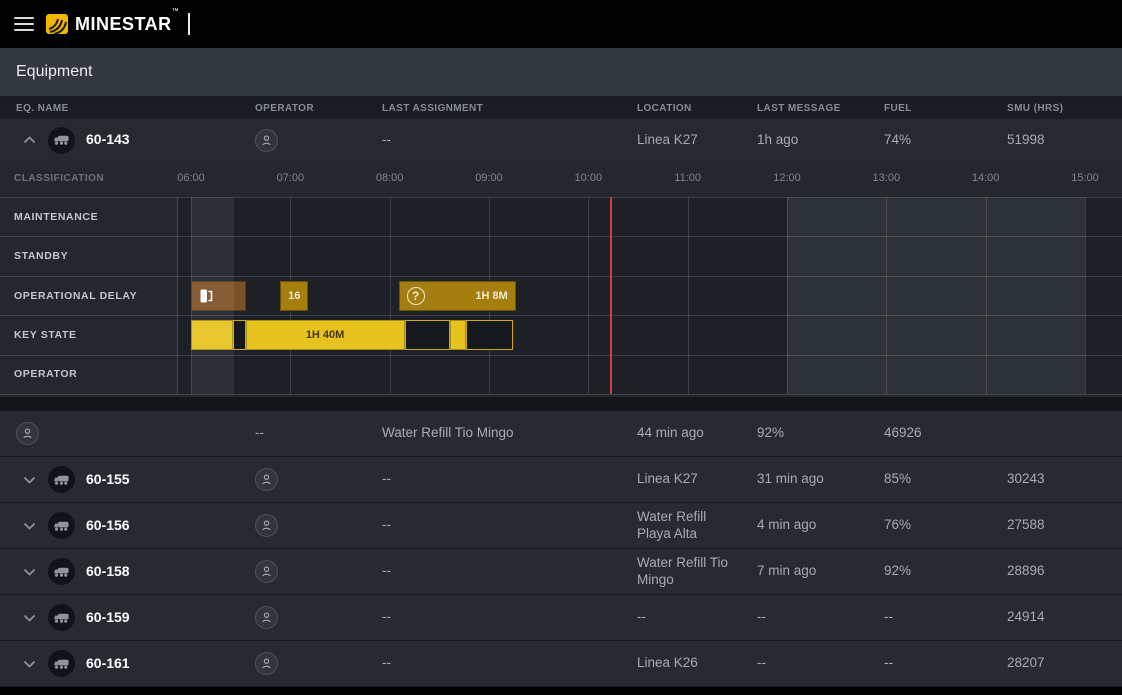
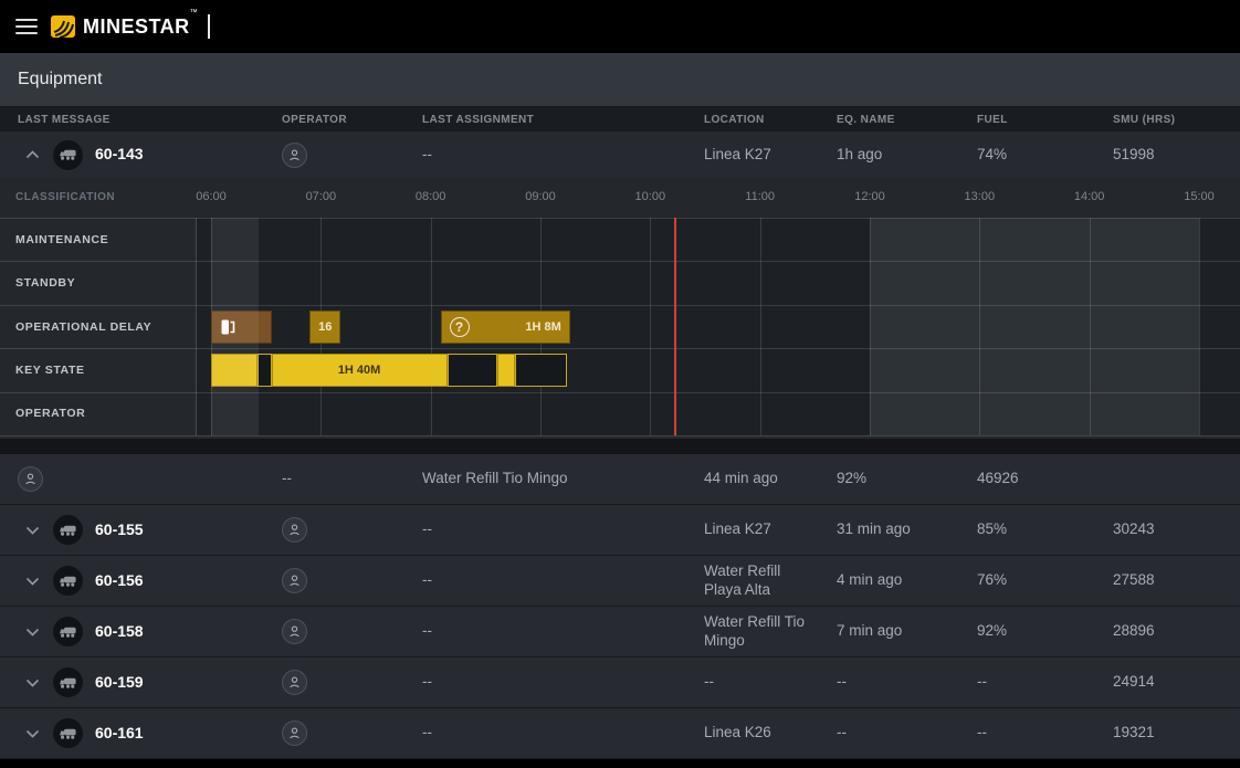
  MINESTAR
  Equipment
- EQ. NAME
+ LAST MESSAGE
  OPERATOR
  LAST ASSIGNMENT
  LOCATION
- LAST MESSAGE
+ EQ. NAME
  FUEL
  SMU (HRS)
  60-143
  --
  Linea K27
  1h ago
  74%
  51998
  06:00
  07:00
  08:00
  09:00
  10:00
  11:00
  12:00
  13:00
  14:00
  15:00
  CLASSIFICATION
  MAINTENANCE
  STANDBY
  OPERATIONAL DELAY
  KEY STATE
  OPERATOR
  16
  ?
  1H 8M
  1H 40M
  --
  Water Refill Tio Mingo
  44 min ago
  92%
  46926
  60-155
  --
  Linea K27
  31 min ago
  85%
  30243
  60-156
  --
  Water Refill Playa Alta
  4 min ago
  76%
  27588
  60-158
  --
  Water Refill Tio Mingo
  7 min ago
  92%
  28896
  60-159
  --
  --
  --
  --
  24914
  60-161
  --
  Linea K26
  --
  --
- 28207
+ 19321
